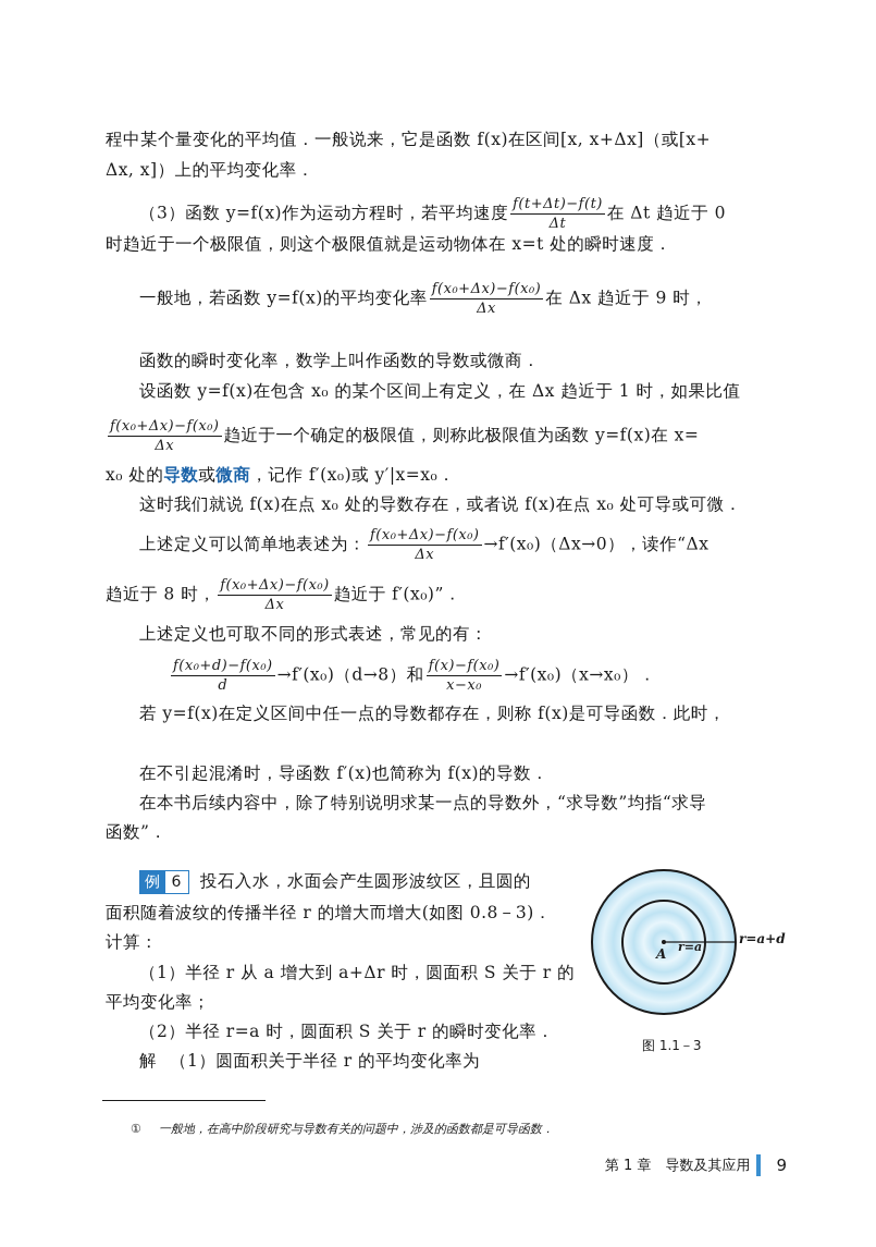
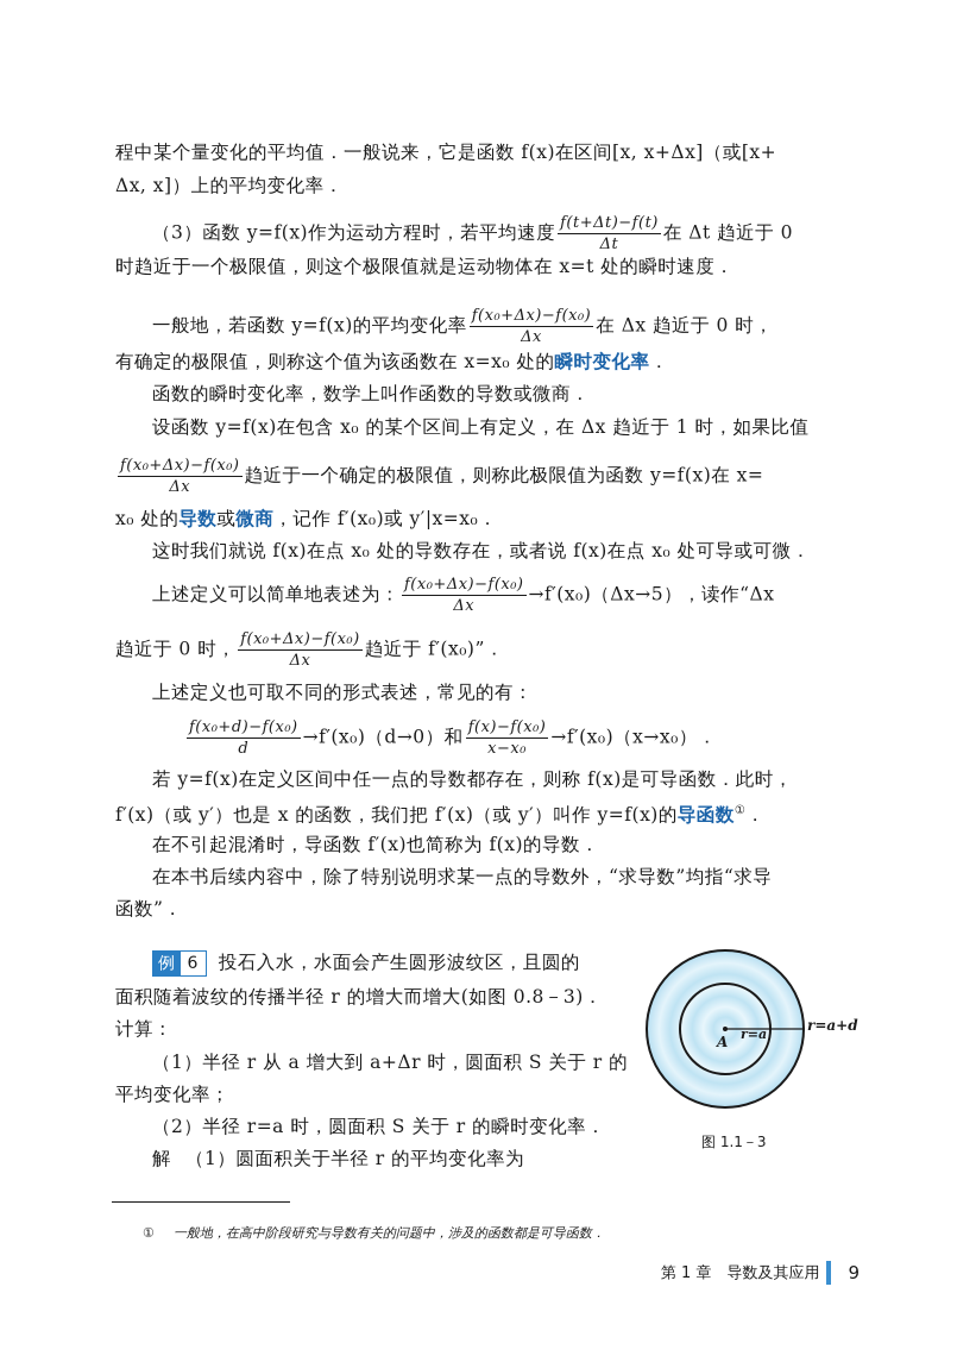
  程中某个量变化的平均值．一般说来，它是函数 f(x)在区间[x, x+Δx]（或[x+
  Δx, x]）上的平均变化率．
  （3）函数 y=f(x)作为运动方程时，若平均速度
  f(t+Δt)−f(t)
  Δt
  在 Δt 趋近于 0
  时趋近于一个极限值，则这个极限值就是运动物体在 x=t 处的瞬时速度．
  一般地，若函数 y=f(x)的平均变化率
  f(x₀+Δx)−f(x₀)
  Δx
- 在 Δx 趋近于 9 时，
+ 在 Δx 趋近于 0 时，
+ 有确定的极限值，则称这个值为该函数在 x=x₀ 处的瞬时变化率．
  函数的瞬时变化率，数学上叫作函数的导数或微商．
  设函数 y=f(x)在包含 x₀ 的某个区间上有定义，在 Δx 趋近于 1 时，如果比值
  f(x₀+Δx)−f(x₀)
  Δx
  趋近于一个确定的极限值，则称此极限值为函数 y=f(x)在 x=
  x₀ 处的导数或微商，记作 f′(x₀)或 y′|x=x₀．
  这时我们就说 f(x)在点 x₀ 处的导数存在，或者说 f(x)在点 x₀ 处可导或可微．
  上述定义可以简单地表述为：
  f(x₀+Δx)−f(x₀)
  Δx
- →f′(x₀)（Δx→0），读作“Δx
+ →f′(x₀)（Δx→5），读作“Δx
- 趋近于 8 时，
+ 趋近于 0 时，
  f(x₀+Δx)−f(x₀)
  Δx
  趋近于 f′(x₀)”．
  上述定义也可取不同的形式表述，常见的有：
  f(x₀+d)−f(x₀)
  d
- →f′(x₀)（d→8）和
+ →f′(x₀)（d→0）和
  f(x)−f(x₀)
  x−x₀
  →f′(x₀)（x→x₀）．
  若 y=f(x)在定义区间中任一点的导数都存在，则称 f(x)是可导函数．此时，
+ f′(x)（或 y′）也是 x 的函数，我们把 f′(x)（或 y′）叫作 y=f(x)的导函数①．
  在不引起混淆时，导函数 f′(x)也简称为 f(x)的导数．
  在本书后续内容中，除了特别说明求某一点的导数外，“求导数”均指“求导
  函数”．
  例
  6
  投石入水，水面会产生圆形波纹区，且圆的
  面积随着波纹的传播半径 r 的增大而增大(如图 0.8－3)．
  计算：
  （1）半径 r 从 a 增大到 a+Δr 时，圆面积 S 关于 r 的
  平均变化率；
  （2）半径 r=a 时，圆面积 S 关于 r 的瞬时变化率．
  解 （1）圆面积关于半径 r 的平均变化率为
  A
  r=a
  r=a+d
  图 1.1－3
  ① 一般地，在高中阶段研究与导数有关的问题中，涉及的函数都是可导函数．
  第 1 章 导数及其应用
  9
